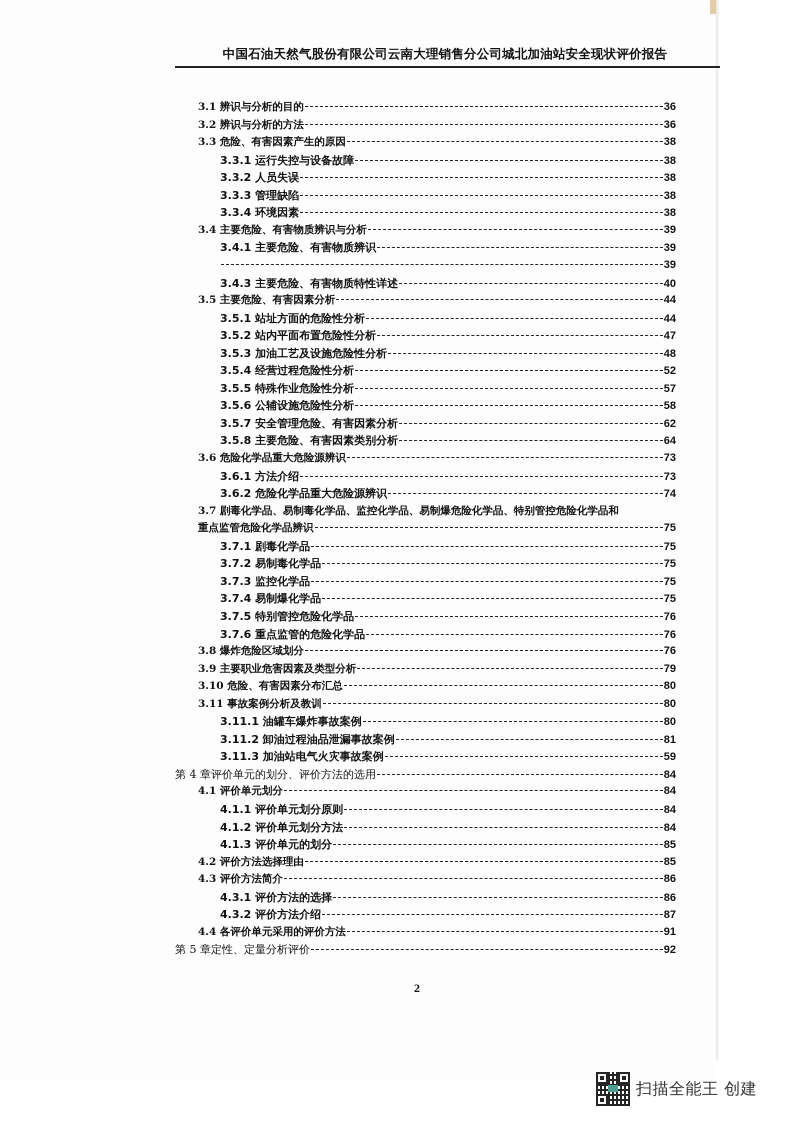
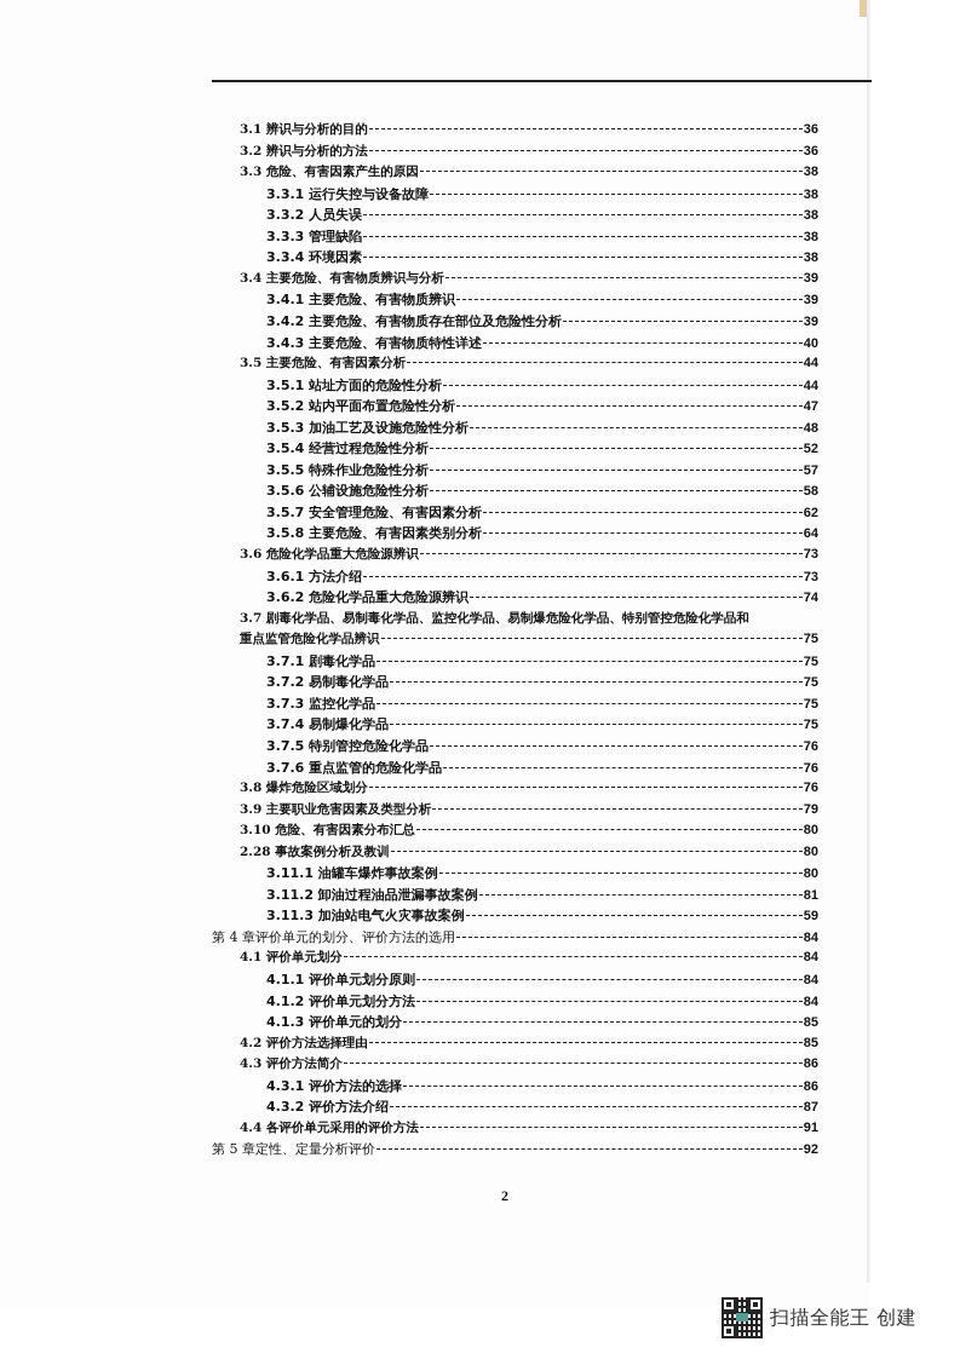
- 中国石油天然气股份有限公司云南大理销售分公司城北加油站安全现状评价报告
  3.1 辨识与分析的目的
  36
  3.2 辨识与分析的方法
  36
  3.3 危险、有害因素产生的原因
  38
  3.3.1 运行失控与设备故障
  38
  3.3.2 人员失误
  38
  3.3.3 管理缺陷
  38
  3.3.4 环境因素
  38
  3.4 主要危险、有害物质辨识与分析
  39
  3.4.1 主要危险、有害物质辨识
  39
+ 3.4.2 主要危险、有害物质存在部位及危险性分析
  39
  3.4.3 主要危险、有害物质特性详述
  40
  3.5 主要危险、有害因素分析
  44
  3.5.1 站址方面的危险性分析
  44
  3.5.2 站内平面布置危险性分析
  47
  3.5.3 加油工艺及设施危险性分析
  48
  3.5.4 经营过程危险性分析
  52
  3.5.5 特殊作业危险性分析
  57
  3.5.6 公辅设施危险性分析
  58
  3.5.7 安全管理危险、有害因素分析
  62
  3.5.8 主要危险、有害因素类别分析
  64
  3.6 危险化学品重大危险源辨识
  73
  3.6.1 方法介绍
  73
  3.6.2 危险化学品重大危险源辨识
  74
  3.7 剧毒化学品、易制毒化学品、监控化学品、易制爆危险化学品、特别管控危险化学品和
  重点监管危险化学品辨识
  75
  3.7.1 剧毒化学品
  75
  3.7.2 易制毒化学品
  75
  3.7.3 监控化学品
  75
  3.7.4 易制爆化学品
  75
  3.7.5 特别管控危险化学品
  76
  3.7.6 重点监管的危险化学品
  76
  3.8 爆炸危险区域划分
  76
  3.9 主要职业危害因素及类型分析
  79
  3.10 危险、有害因素分布汇总
  80
- 3.11 事故案例分析及教训
+ 2.28 事故案例分析及教训
  80
  3.11.1 油罐车爆炸事故案例
  80
  3.11.2 卸油过程油品泄漏事故案例
  81
  3.11.3 加油站电气火灾事故案例
  59
  第 4 章评价单元的划分、评价方法的选用
  84
  4.1 评价单元划分
  84
  4.1.1 评价单元划分原则
  84
  4.1.2 评价单元划分方法
  84
  4.1.3 评价单元的划分
  85
  4.2 评价方法选择理由
  85
  4.3 评价方法简介
  86
  4.3.1 评价方法的选择
  86
  4.3.2 评价方法介绍
  87
  4.4 各评价单元采用的评价方法
  91
  第 5 章定性、定量分析评价
  92
  2
  扫描全能王 创建
